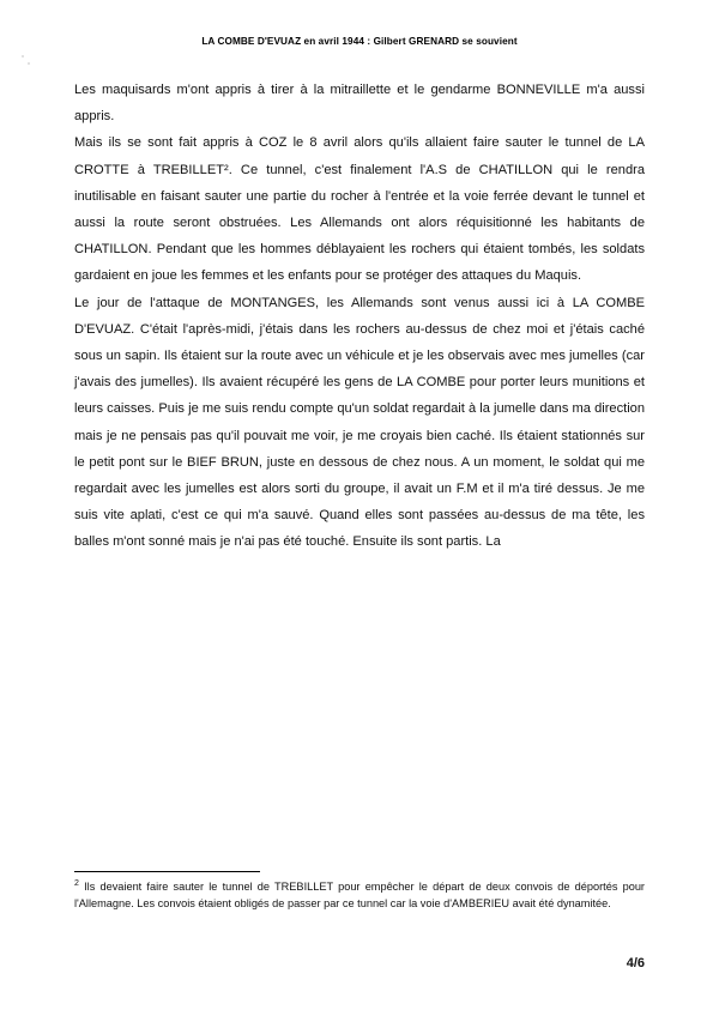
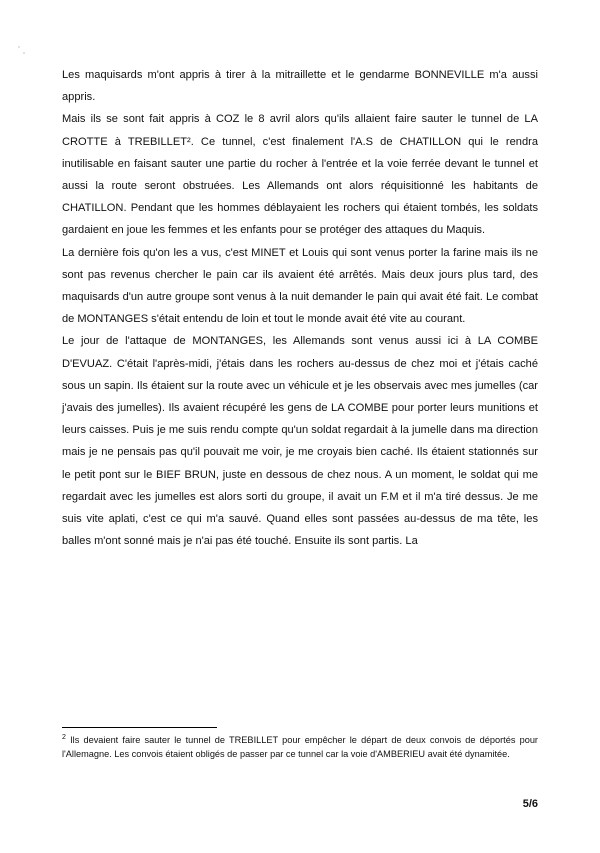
- LA COMBE D'EVUAZ en avril 1944 : Gilbert GRENARD se souvient
  Les maquisards m'ont appris à tirer à la mitraillette et le gendarme BONNEVILLE m'a aussi appris.
  Mais ils se sont fait appris à COZ le 8 avril alors qu'ils allaient faire sauter le tunnel de LA CROTTE à TREBILLET². Ce tunnel, c'est finalement l'A.S de CHATILLON qui le rendra inutilisable en faisant sauter une partie du rocher à l'entrée et la voie ferrée devant le tunnel et aussi la route seront obstruées. Les Allemands ont alors réquisitionné les habitants de CHATILLON. Pendant que les hommes déblayaient les rochers qui étaient tombés, les soldats gardaient en joue les femmes et les enfants pour se protéger des attaques du Maquis.
+ La dernière fois qu'on les a vus, c'est MINET et Louis qui sont venus porter la farine mais ils ne sont pas revenus chercher le pain car ils avaient été arrêtés. Mais deux jours plus tard, des maquisards d'un autre groupe sont venus à la nuit demander le pain qui avait été fait. Le combat de MONTANGES s'était entendu de loin et tout le monde avait été vite au courant.
  Le jour de l'attaque de MONTANGES, les Allemands sont venus aussi ici à LA COMBE D'EVUAZ. C'était l'après-midi, j'étais dans les rochers au-dessus de chez moi et j'étais caché sous un sapin. Ils étaient sur la route avec un véhicule et je les observais avec mes jumelles (car j'avais des jumelles). Ils avaient récupéré les gens de LA COMBE pour porter leurs munitions et leurs caisses. Puis je me suis rendu compte qu'un soldat regardait à la jumelle dans ma direction mais je ne pensais pas qu'il pouvait me voir, je me croyais bien caché. Ils étaient stationnés sur le petit pont sur le BIEF BRUN, juste en dessous de chez nous. A un moment, le soldat qui me regardait avec les jumelles est alors sorti du groupe, il avait un F.M et il m'a tiré dessus. Je me suis vite aplati, c'est ce qui m'a sauvé. Quand elles sont passées au-dessus de ma tête, les balles m'ont sonné mais je n'ai pas été touché. Ensuite ils sont partis. La
  Ils devaient faire sauter le tunnel de TREBILLET pour empêcher le départ de deux convois de déportés pour l'Allemagne. Les convois étaient obligés de passer par ce tunnel car la voie d'AMBERIEU avait été dynamitée.
- 4/6
+ 5/6
